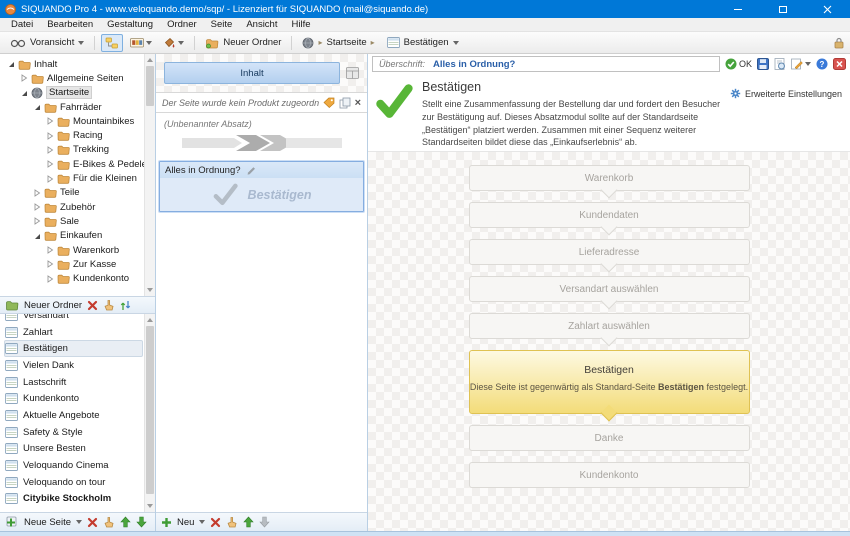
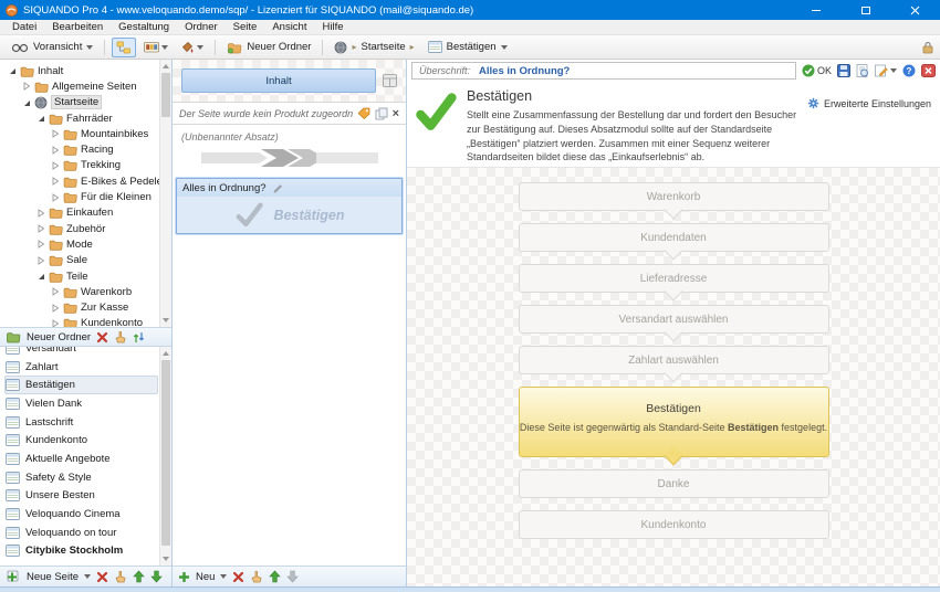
  SIQUANDO Pro 4 - www.veloquando.demo/sqp/ - Lizenziert für SIQUANDO (mail@siquando.de)
  Datei
  Bearbeiten
  Gestaltung
  Ordner
  Seite
  Ansicht
  Hilfe
  Voransicht
  Neuer Ordner
  ▸
  Startseite
  ▸
  Bestätigen
  Inhalt
  Allgemeine Seiten
  Startseite
  Fahrräder
  Mountainbikes
  Racing
  Trekking
  E-Bikes & Pedel
  Für die Kleinen
- Teile
+ Einkaufen
  Zubehör
+ Mode
  Sale
- Einkaufen
+ Teile
  Warenkorb
  Zur Kasse
  Kundenkonto
  Neuer Ordner
  Versandart
  Zahlart
  Bestätigen
  Vielen Dank
  Lastschrift
  Kundenkonto
  Aktuelle Angebote
  Safety & Style
  Unsere Besten
  Veloquando Cinema
  Veloquando on tour
  Citybike Stockholm
  Neue Seite
  Inhalt
  Der Seite wurde kein Produkt zugeordn
  ×
  (Unbenannter Absatz)
  Alles in Ordnung?
  Bestätigen
  Neu
  Überschrift:
  Alles in Ordnung?
  OK
  ?
  Bestätigen
  Stellt eine Zusammenfassung der Bestellung dar und fordert den Besucher zur Bestätigung auf. Dieses Absatzmodul sollte auf der Standardseite „Bestätigen“ platziert werden. Zusammen mit einer Sequenz weiterer Standardseiten bildet diese das „Einkaufserlebnis“ ab.
  Erweiterte Einstellungen
  Warenkorb
  Kundendaten
  Lieferadresse
  Versandart auswählen
  Zahlart auswählen
  Bestätigen
  Diese Seite ist gegenwärtig als Standard-Seite Bestätigen festgelegt.
  Danke
  Kundenkonto
